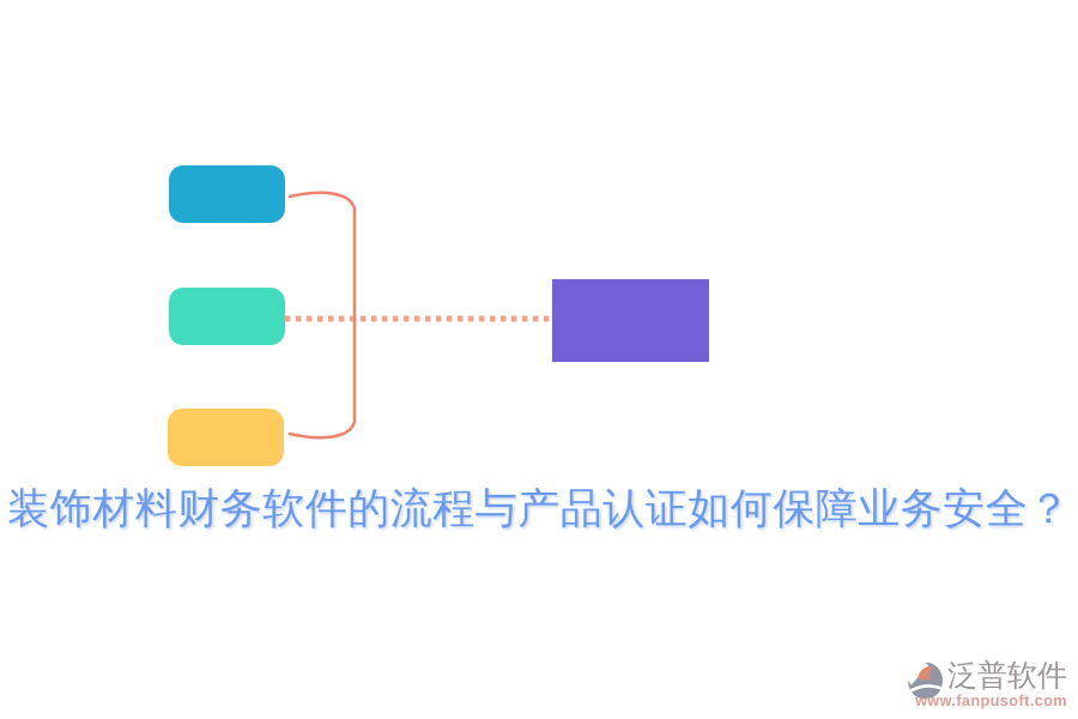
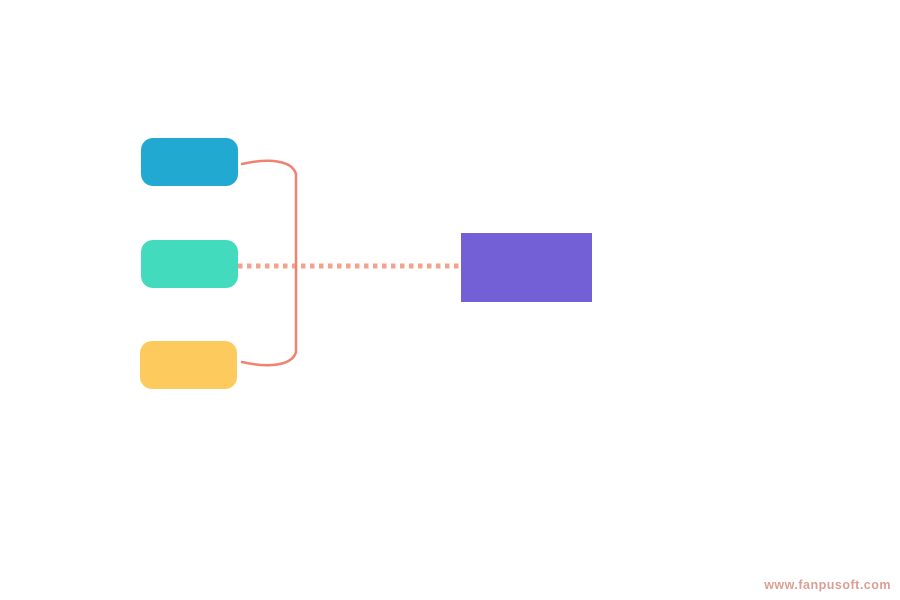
- 装饰材料财务软件的流程与产品认证如何保障业务安全？
- 泛普软件
  www.fanpusoft.com
